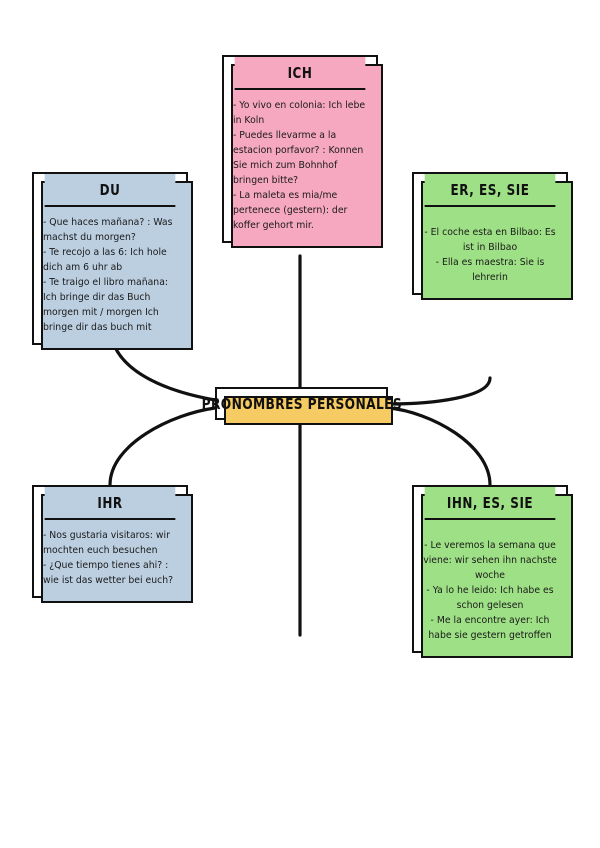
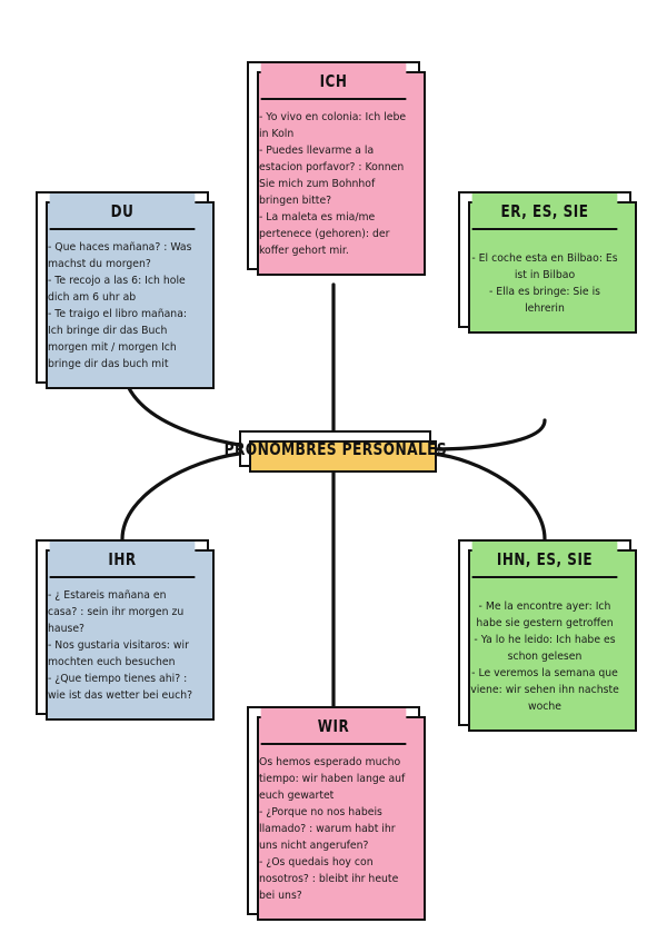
  ICH
  - Yo vivo en colonia: Ich lebe in Koln
  - Puedes llevarme a la estacion porfavor? : Konnen Sie mich zum Bohnhof bringen bitte?
- - La maleta es mia/me pertenece (gestern): der koffer gehort mir.
+ - La maleta es mia/me pertenece (gehoren): der koffer gehort mir.
  DU
  - Que haces mañana? : Was machst du morgen?
  - Te recojo a las 6: Ich hole dich am 6 uhr ab
  - Te traigo el libro mañana: Ich bringe dir das Buch morgen mit / morgen Ich bringe dir das buch mit
  ER, ES, SIE
  - El coche esta en Bilbao: Es ist in Bilbao
- - Ella es maestra: Sie is lehrerin
+ - Ella es bringe: Sie is lehrerin
  PRONOMBRES PERSONALES
  IHR
+ - ¿ Estareis mañana en casa? : sein ihr morgen zu hause?
  - Nos gustaria visitaros: wir mochten euch besuchen
  - ¿Que tiempo tienes ahi? : wie ist das wetter bei euch?
  IHN, ES, SIE
- - Le veremos la semana que viene: wir sehen ihn nachste woche
+ - Me la encontre ayer: Ich habe sie gestern getroffen
  - Ya lo he leido: Ich habe es schon gelesen
- - Me la encontre ayer: Ich habe sie gestern getroffen
+ - Le veremos la semana que viene: wir sehen ihn nachste woche
+ WIR
+ Os hemos esperado mucho tiempo: wir haben lange auf euch gewartet
+ - ¿Porque no nos habeis llamado? : warum habt ihr uns nicht angerufen?
+ - ¿Os quedais hoy con nosotros? : bleibt ihr heute bei uns?
